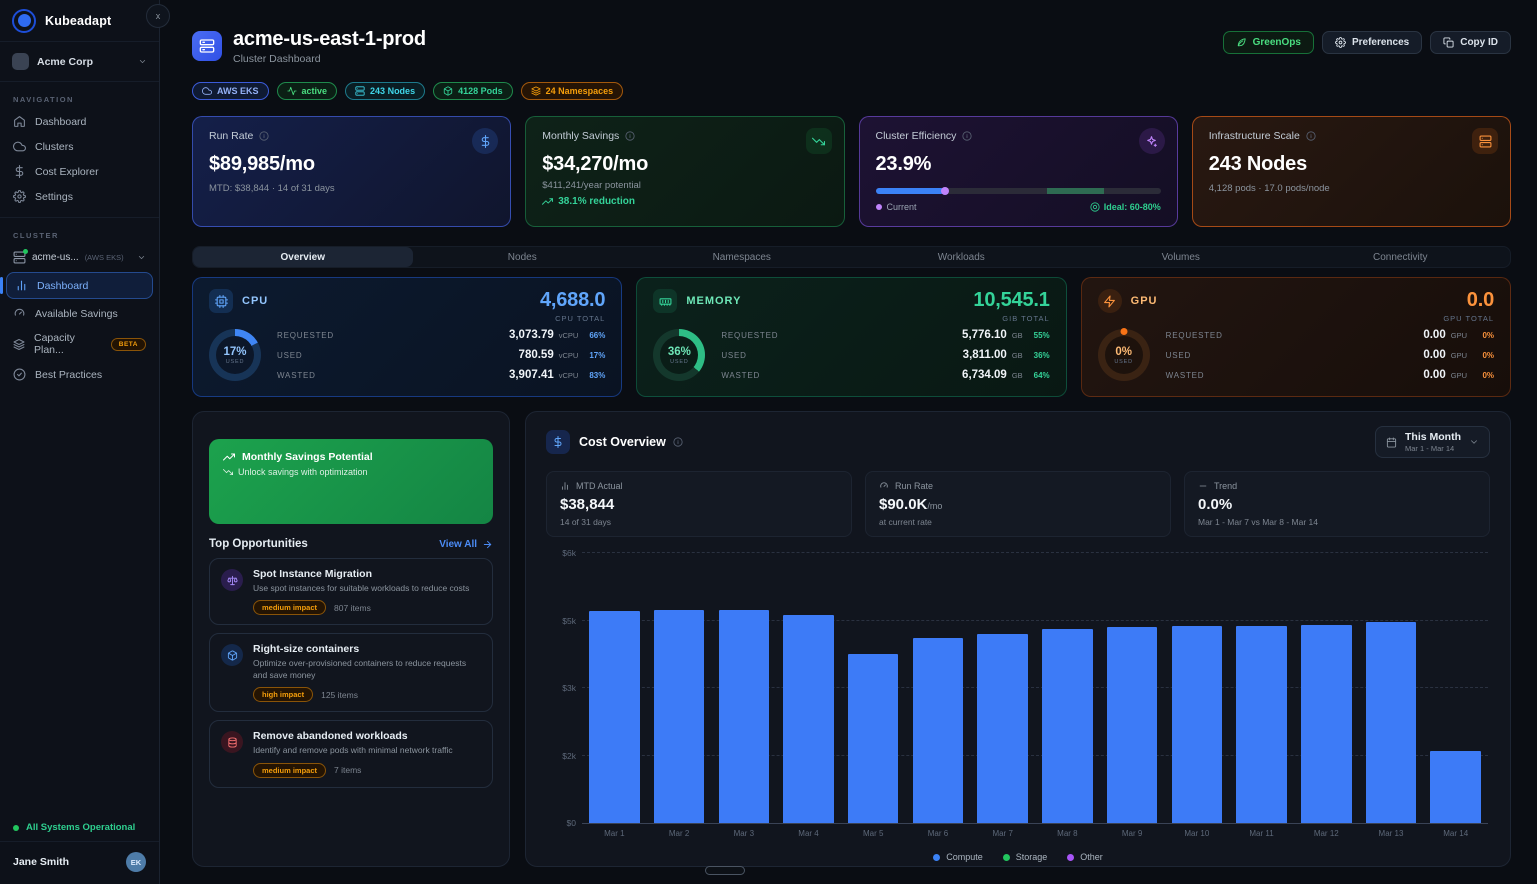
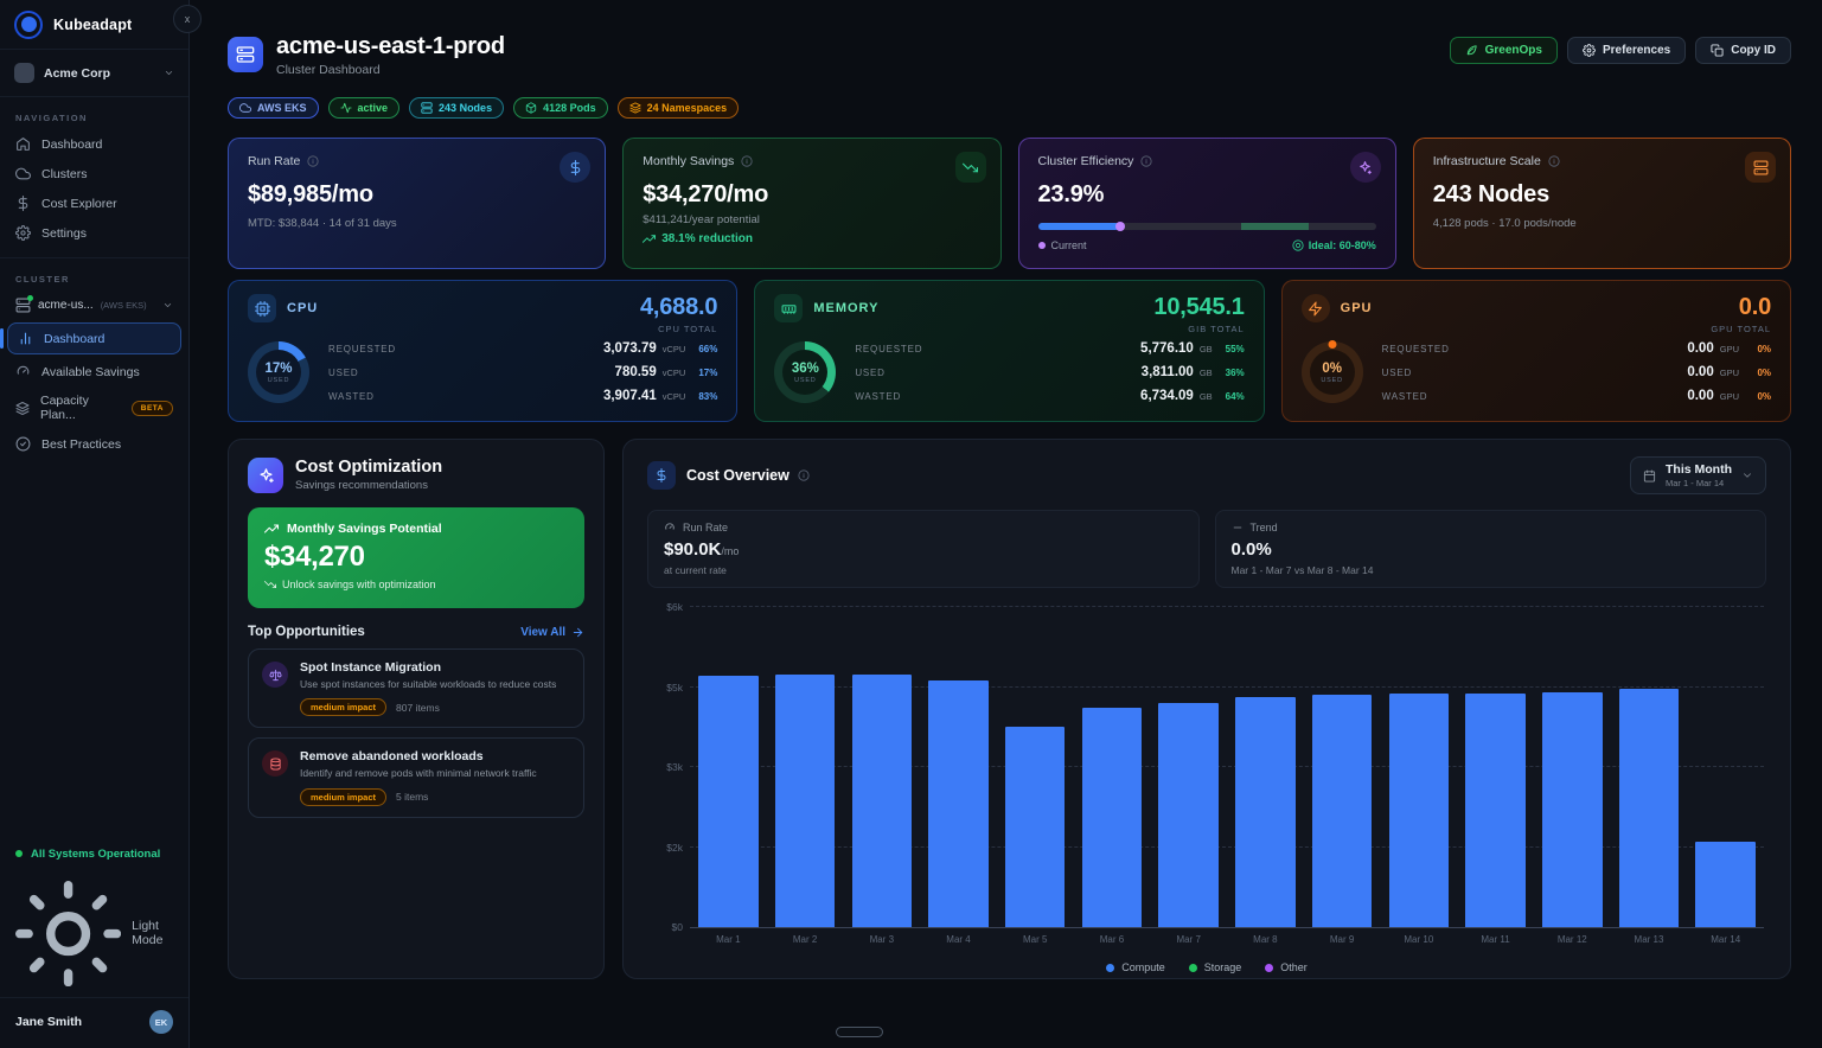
  Kubeadapt
  Acme Corp
  NAVIGATION
  Dashboard
  Clusters
  Cost Explorer
  Settings
  CLUSTER
  acme-us...
  (AWS EKS)
  Dashboard
  Available Savings
  Capacity Plan...
  Best Practices
  All Systems Operational
+ Light Mode
  Jane Smith
  EK
  x
  acme-us-east-1-prod
  Cluster Dashboard
  GreenOps
  Preferences
  Copy ID
  AWS EKS
  active
  243 Nodes
  4128 Pods
  24 Namespaces
  Run Rate
  $89,985/mo
  MTD: $38,844 · 14 of 31 days
  Monthly Savings
  $34,270/mo
  $411,241/year potential
  38.1% reduction
  Cluster Efficiency
  23.9%
  Current
  Ideal: 60-80%
  Infrastructure Scale
  243 Nodes
  4,128 pods · 17.0 pods/node
- Overview
- Nodes
- Namespaces
- Workloads
- Volumes
- Connectivity
  CPU
  4,688.0
  CPU TOTAL
  17%
  REQUESTED
  3,073.79
  vCPU
  66%
  USED
  780.59
  vCPU
  17%
  WASTED
  3,907.41
  vCPU
  83%
  MEMORY
  10,545.1
  GIB TOTAL
  36%
  REQUESTED
  5,776.10
  GB
  55%
  USED
  3,811.00
  GB
  36%
  WASTED
  6,734.09
  GB
  64%
  GPU
  0.0
  GPU TOTAL
  0%
  REQUESTED
  0.00
  GPU
  0%
  USED
  0.00
  GPU
  0%
  WASTED
  0.00
  GPU
  0%
+ Cost Optimization
+ Savings recommendations
  Monthly Savings Potential
+ $34,270
  Unlock savings with optimization
  Top Opportunities
  View All
  Spot Instance Migration
  Use spot instances for suitable workloads to reduce costs
  medium impact
  807 items
- Right-size containers
- Optimize over-provisioned containers to reduce requests and save money
- high impact
- 125 items
  Remove abandoned workloads
  Identify and remove pods with minimal network traffic
  medium impact
- 7 items
+ 5 items
  Cost Overview
  This Month
  Mar 1 - Mar 14
- MTD Actual
- $38,844
- 14 of 31 days
  Run Rate
  $90.0K/mo
  at current rate
  Trend
  0.0%
  Mar 1 - Mar 7 vs Mar 8 - Mar 14
  $0
  $2k
  $3k
  $5k
  $6k
  Mar 1
  Mar 2
  Mar 3
  Mar 4
  Mar 5
  Mar 6
  Mar 7
  Mar 8
  Mar 9
  Mar 10
  Mar 11
  Mar 12
  Mar 13
  Mar 14
  Compute
  Storage
  Other
